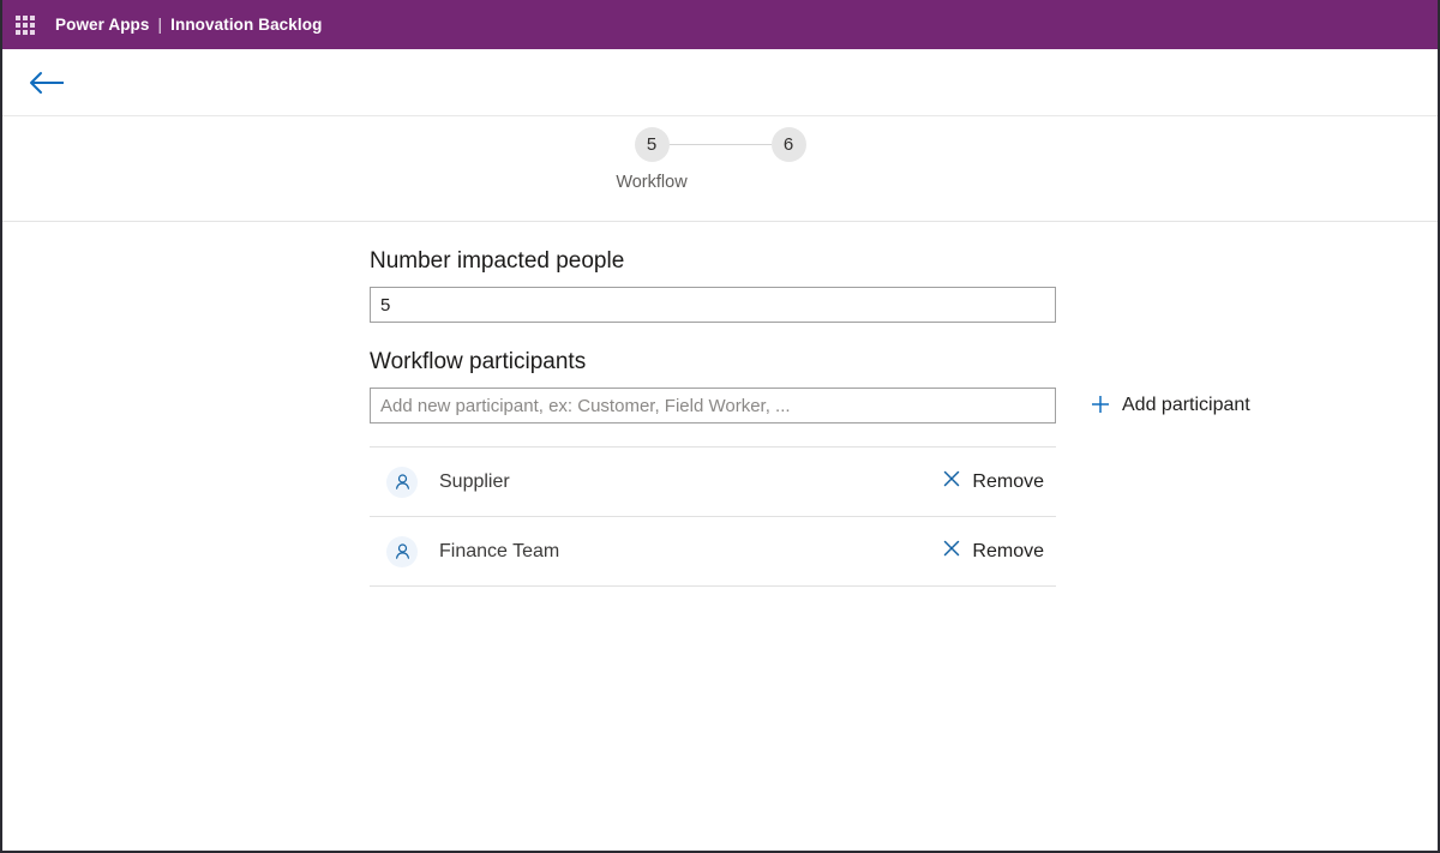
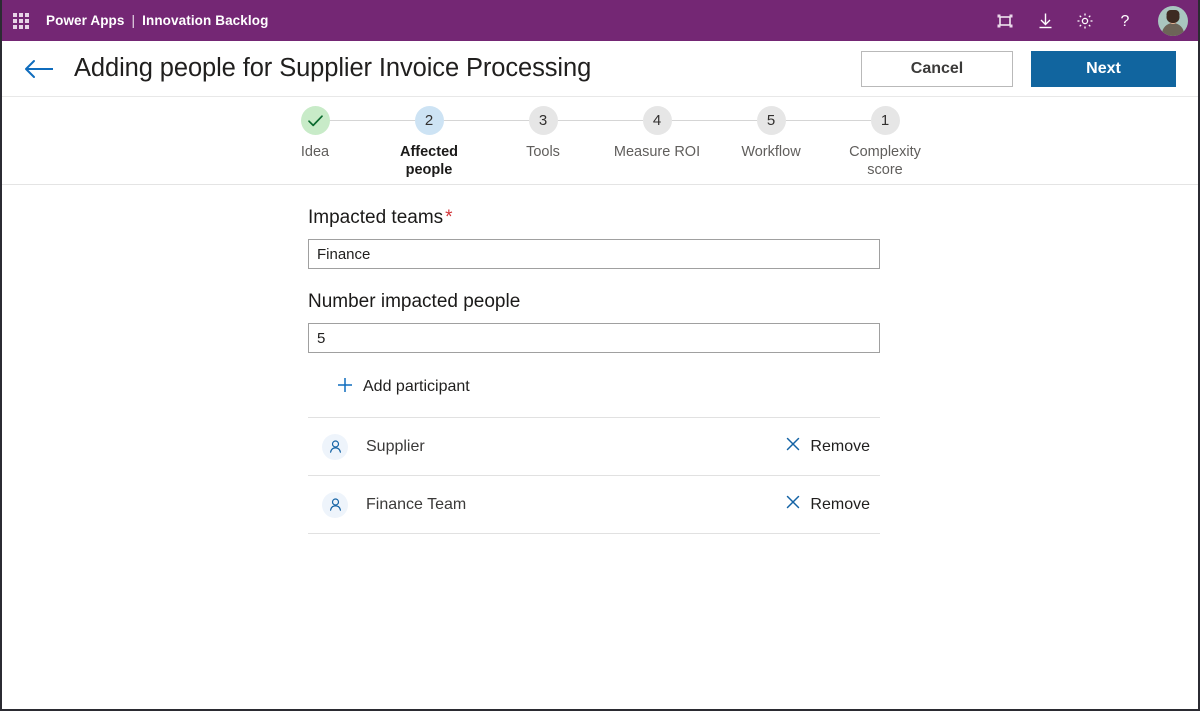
  Power Apps
  |
  Innovation Backlog
+ ?
+ Adding people for Supplier Invoice Processing
+ Cancel
+ Next
+ Idea
+ 2
+ Affected people
+ 3
+ Tools
+ 4
+ Measure ROI
  5
  Workflow
- 6
+ 1
+ Complexity score
+ Impacted teams*
+ Finance
  Number impacted people
  5
- Workflow participants
- Add new participant, ex: Customer, Field Worker, ...
  Add participant
  Supplier
  Remove
  Finance Team
  Remove
